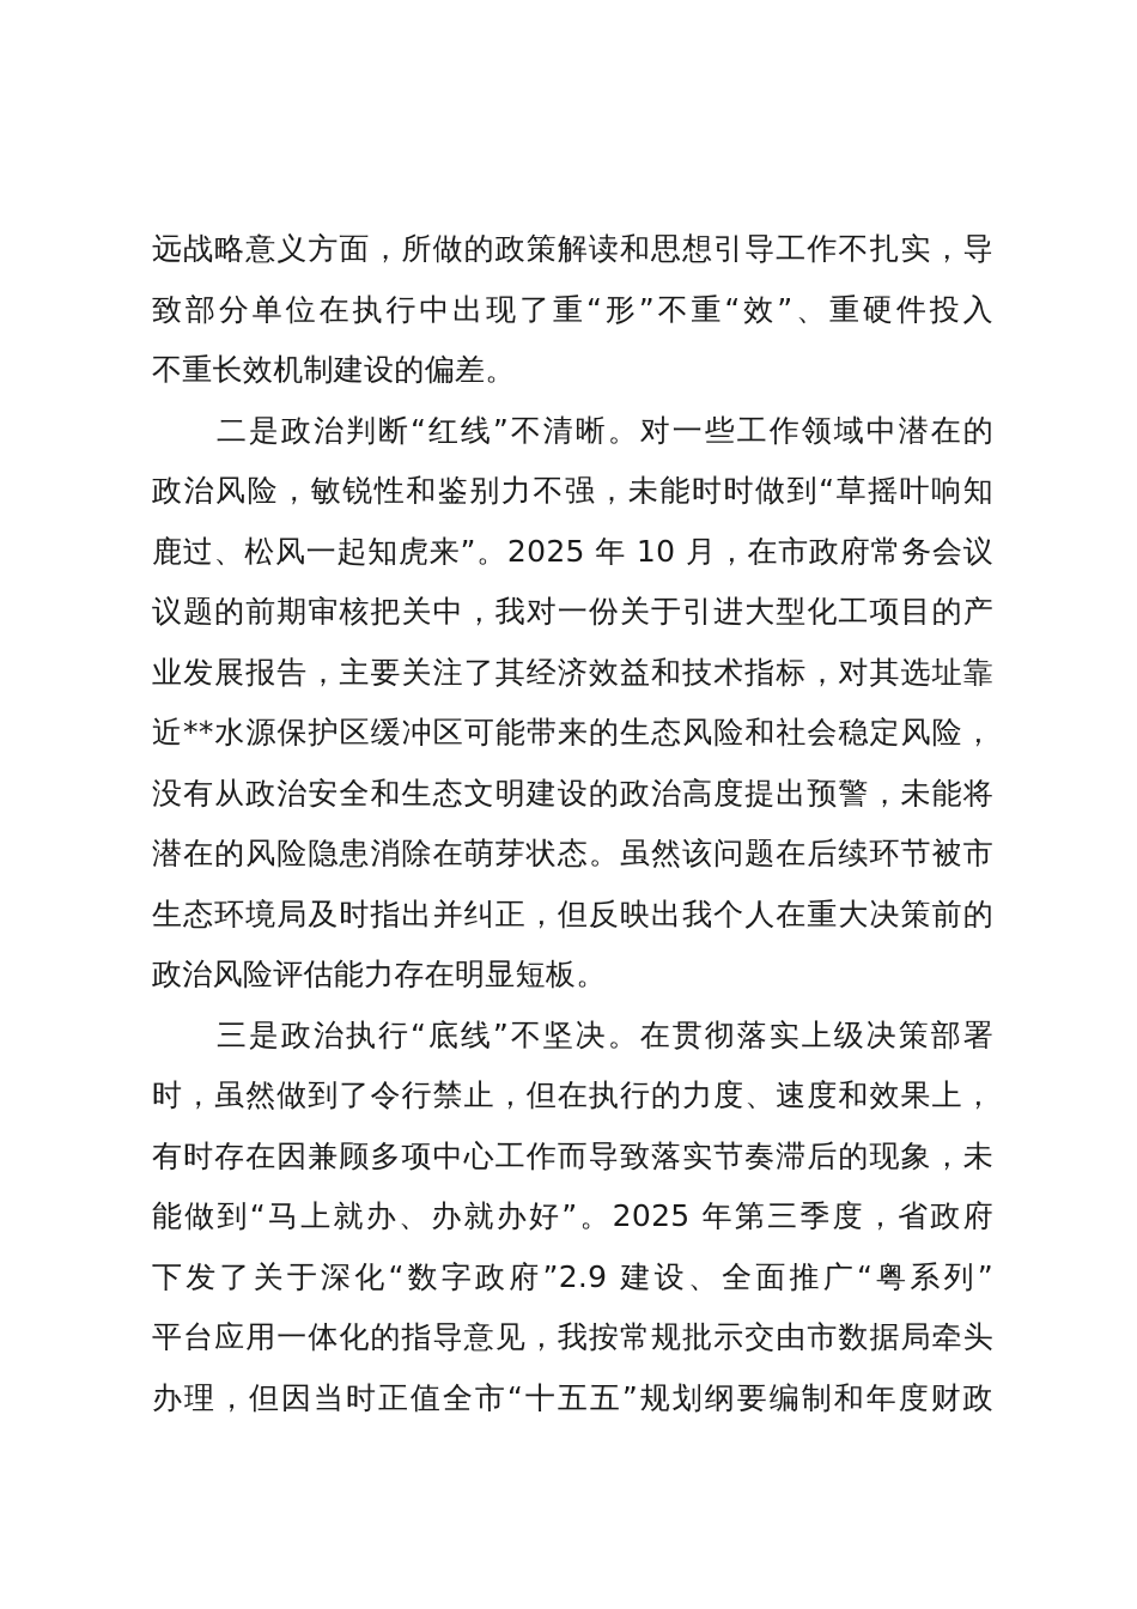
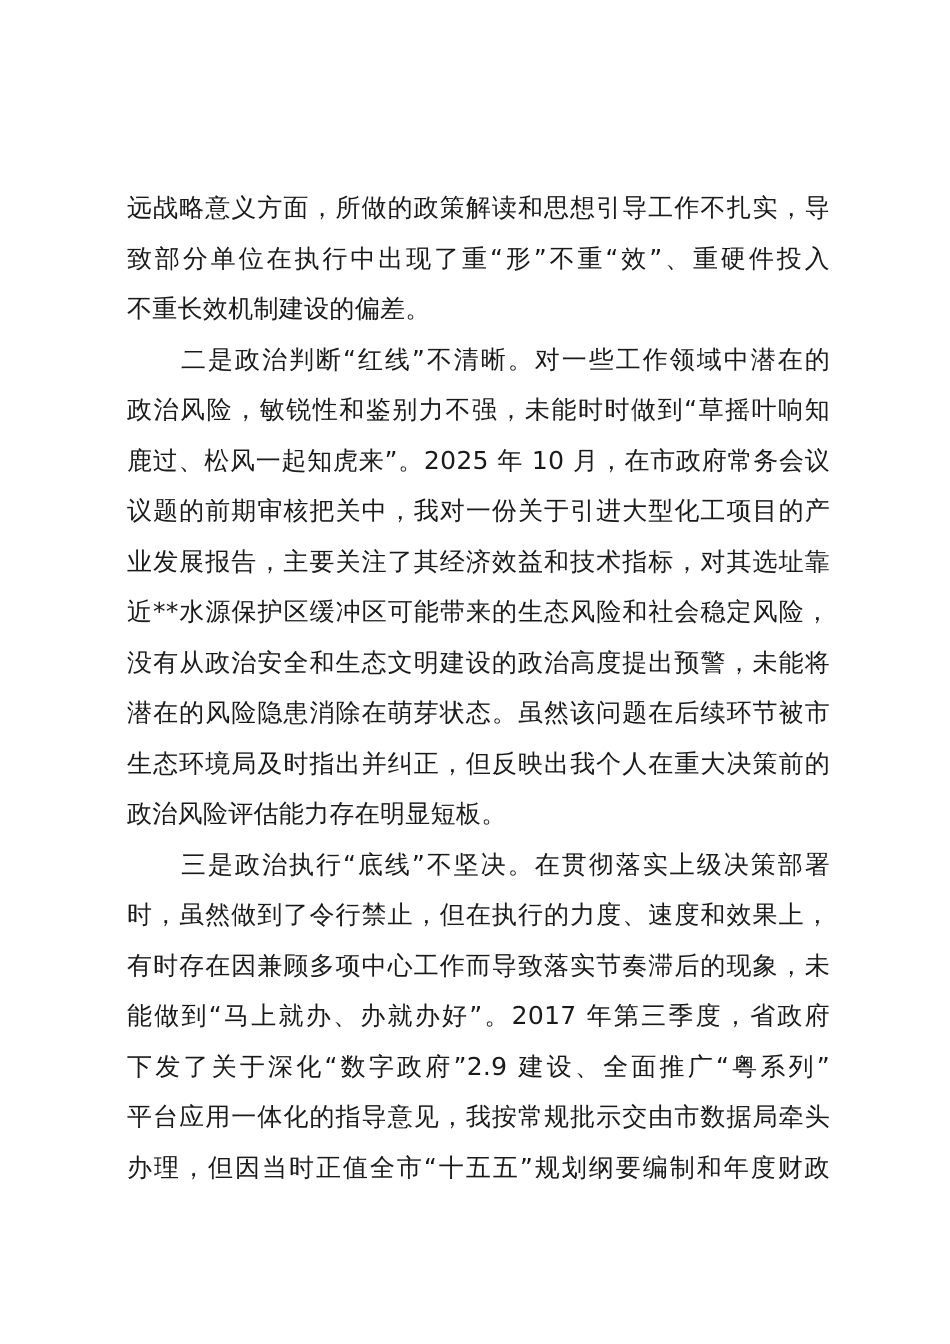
  远战略意义方面，所做的政策解读和思想引导工作不扎实，导
  致部分单位在执行中出现了重“形”不重“效”、重硬件投入
  不重长效机制建设的偏差。
  二是政治判断“红线”不清晰。对一些工作领域中潜在的
  政治风险，敏锐性和鉴别力不强，未能时时做到“草摇叶响知
  鹿过、松风一起知虎来”。2025 年 10 月，在市政府常务会议
  议题的前期审核把关中，我对一份关于引进大型化工项目的产
  业发展报告，主要关注了其经济效益和技术指标，对其选址靠
  近**水源保护区缓冲区可能带来的生态风险和社会稳定风险，
  没有从政治安全和生态文明建设的政治高度提出预警，未能将
  潜在的风险隐患消除在萌芽状态。虽然该问题在后续环节被市
  生态环境局及时指出并纠正，但反映出我个人在重大决策前的
  政治风险评估能力存在明显短板。
  三是政治执行“底线”不坚决。在贯彻落实上级决策部署
  时，虽然做到了令行禁止，但在执行的力度、速度和效果上，
  有时存在因兼顾多项中心工作而导致落实节奏滞后的现象，未
- 能做到“马上就办、办就办好”。2025 年第三季度，省政府
+ 能做到“马上就办、办就办好”。2017 年第三季度，省政府
  下发了关于深化“数字政府”2.9 建设、全面推广“粤系列”
  平台应用一体化的指导意见，我按常规批示交由市数据局牵头
  办理，但因当时正值全市“十五五”规划纲要编制和年度财政
